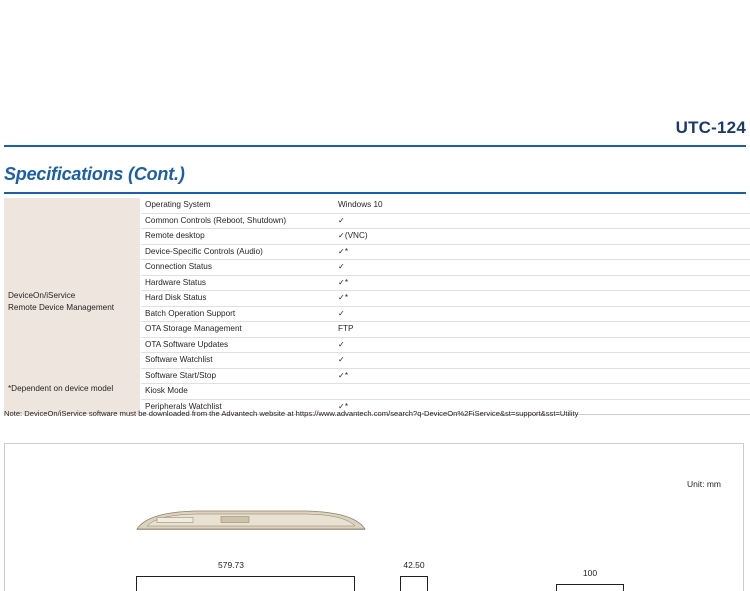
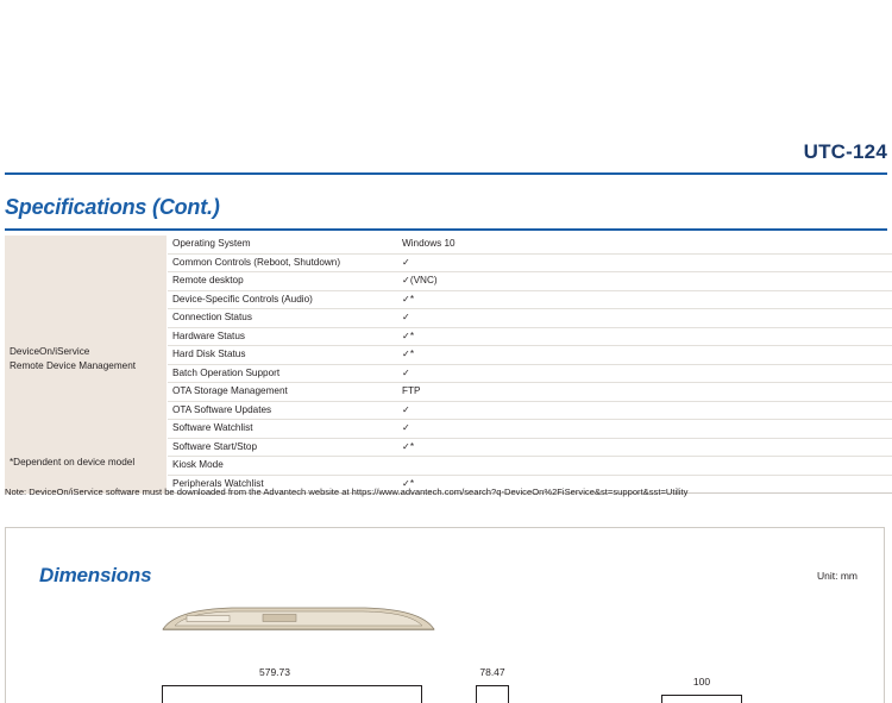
  UTC-124
  Specifications (Cont.)
  DeviceOn/iService Remote Device Management *Dependent on device model	Operating System	Windows 10
  Common Controls (Reboot, Shutdown)	✓
  Remote desktop	✓(VNC)
  Device-Specific Controls (Audio)	✓*
  Connection Status	✓
  Hardware Status	✓*
  Hard Disk Status	✓*
  Batch Operation Support	✓
  OTA Storage Management	FTP
  OTA Software Updates	✓
  Software Watchlist	✓
  Software Start/Stop	✓*
  Kiosk Mode
  Peripherals Watchlist	✓*
  Note: DeviceOn/iService software must be downloaded from the Advantech website at https://www.advantech.com/search?q-DeviceOn%2FiService&st=support&sst=Utility
+ Dimensions
  Unit: mm
  579.73
- 42.50
+ 78.47
  100
